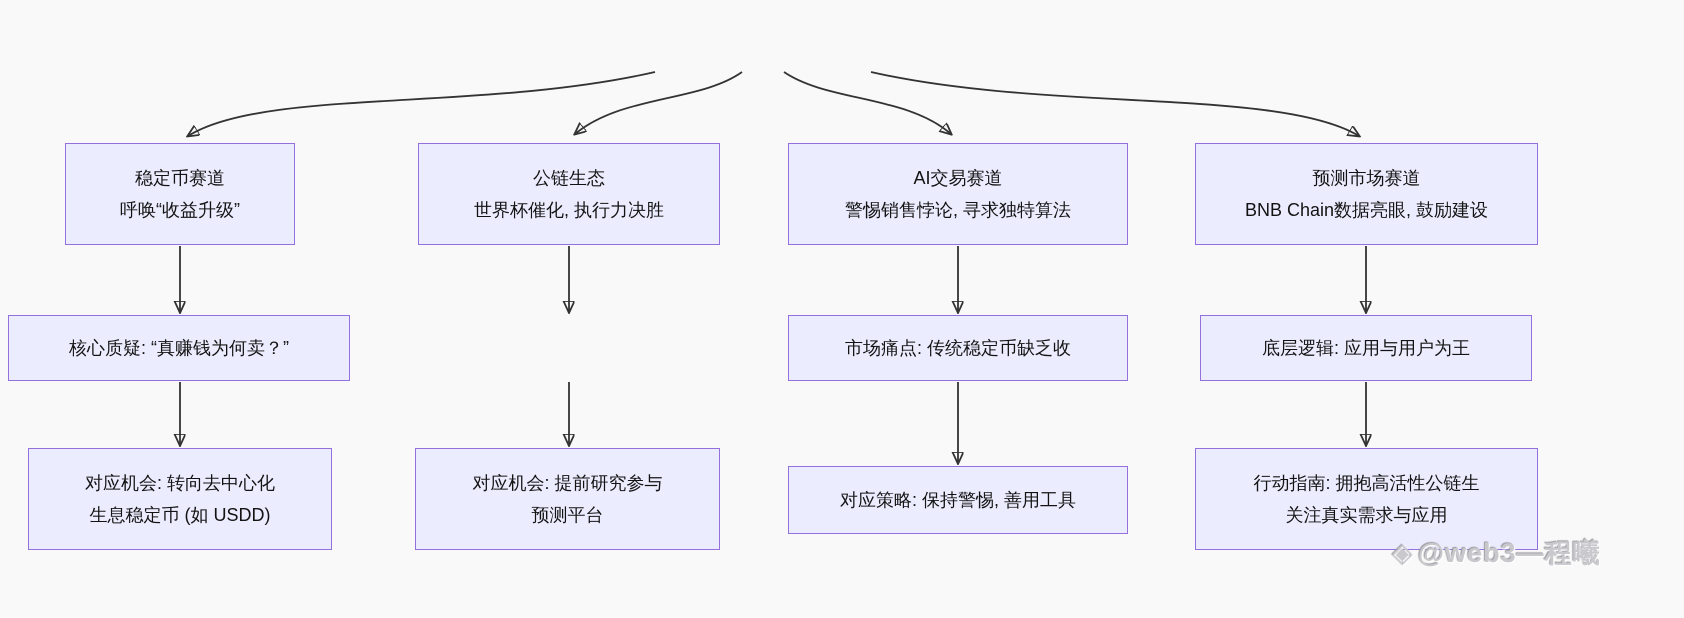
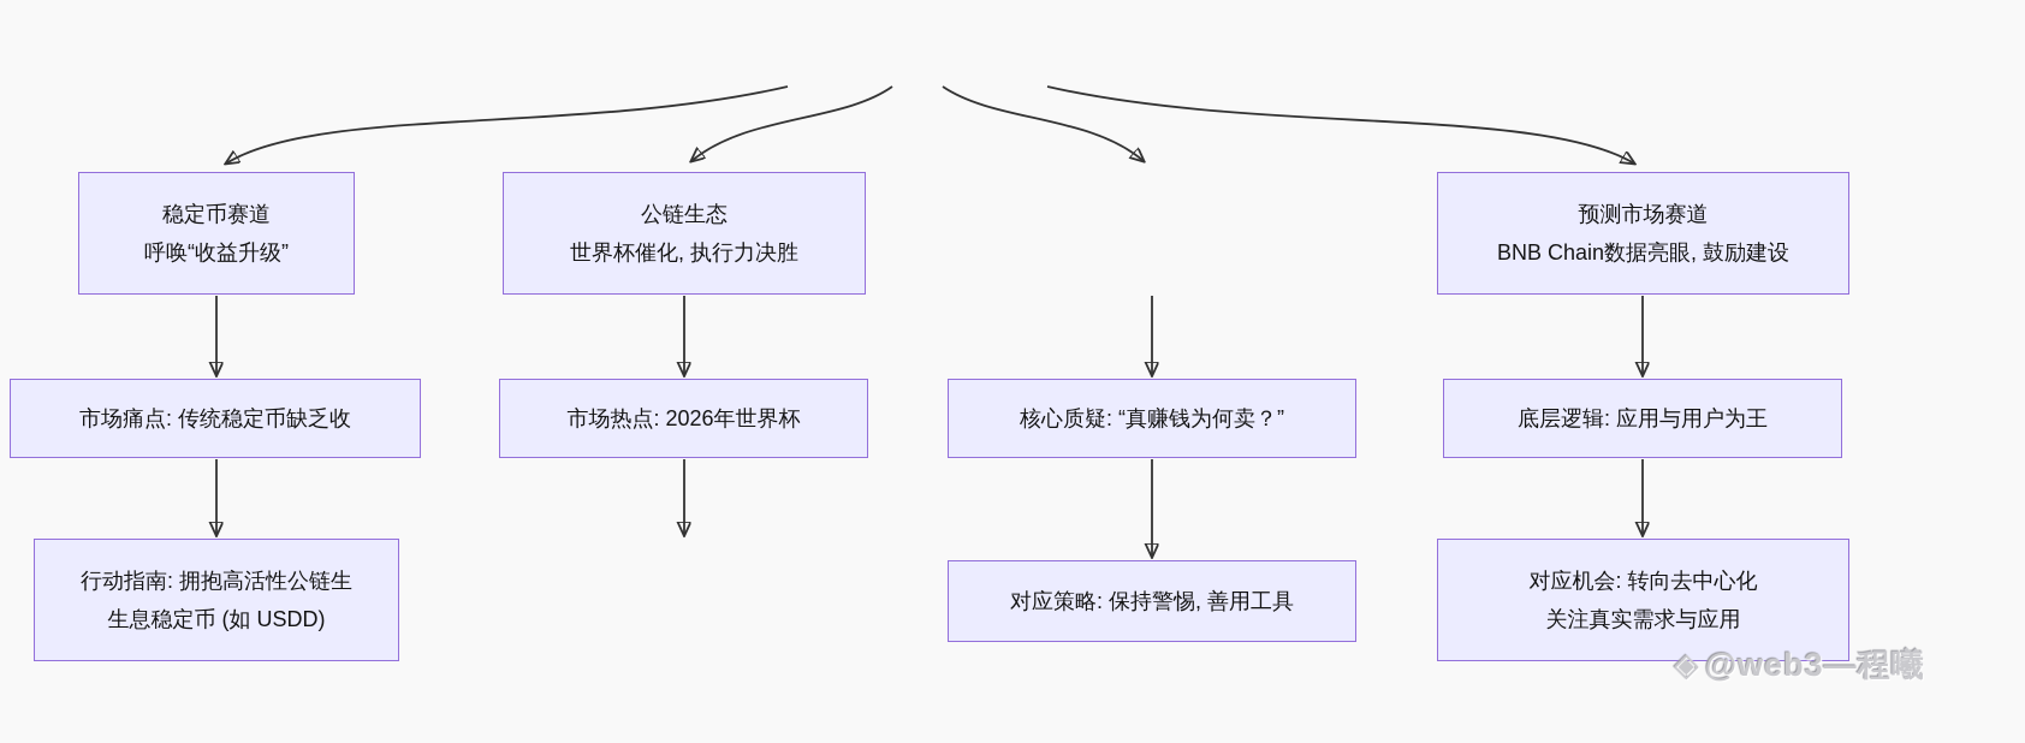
  稳定币赛道
  呼唤“收益升级”
  公链生态
  世界杯催化, 执行力决胜
- AI交易赛道
- 警惕销售悖论, 寻求独特算法
  预测市场赛道
  BNB Chain数据亮眼, 鼓励建设
- 核心质疑: “真赚钱为何卖？”
+ 市场痛点: 传统稳定币缺乏收
+ 市场热点: 2026年世界杯
- 市场痛点: 传统稳定币缺乏收
+ 核心质疑: “真赚钱为何卖？”
  底层逻辑: 应用与用户为王
- 对应机会: 转向去中心化
+ 行动指南: 拥抱高活性公链生
  生息稳定币 (如 USDD)
- 对应机会: 提前研究参与
- 预测平台
  对应策略: 保持警惕, 善用工具
- 行动指南: 拥抱高活性公链生
+ 对应机会: 转向去中心化
  关注真实需求与应用
  ◈ @web3—程曦
